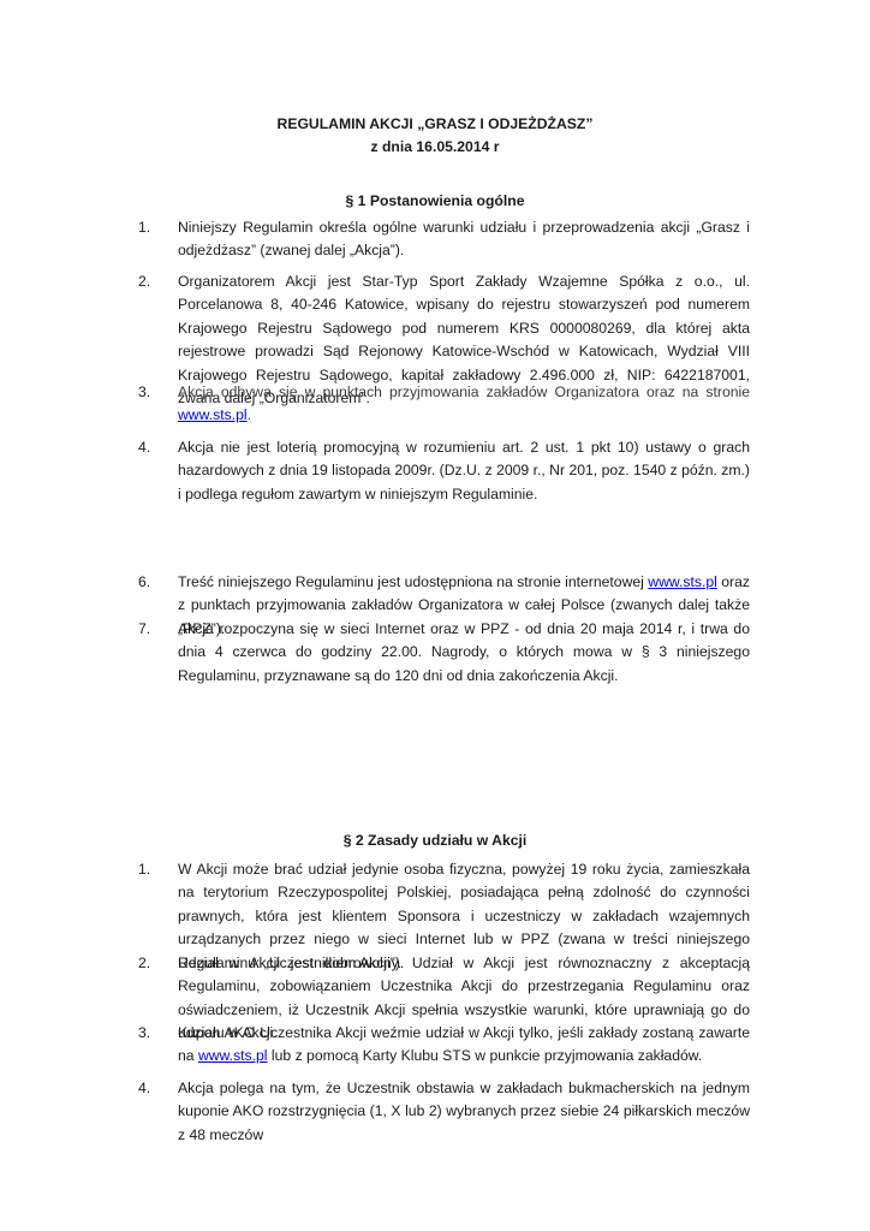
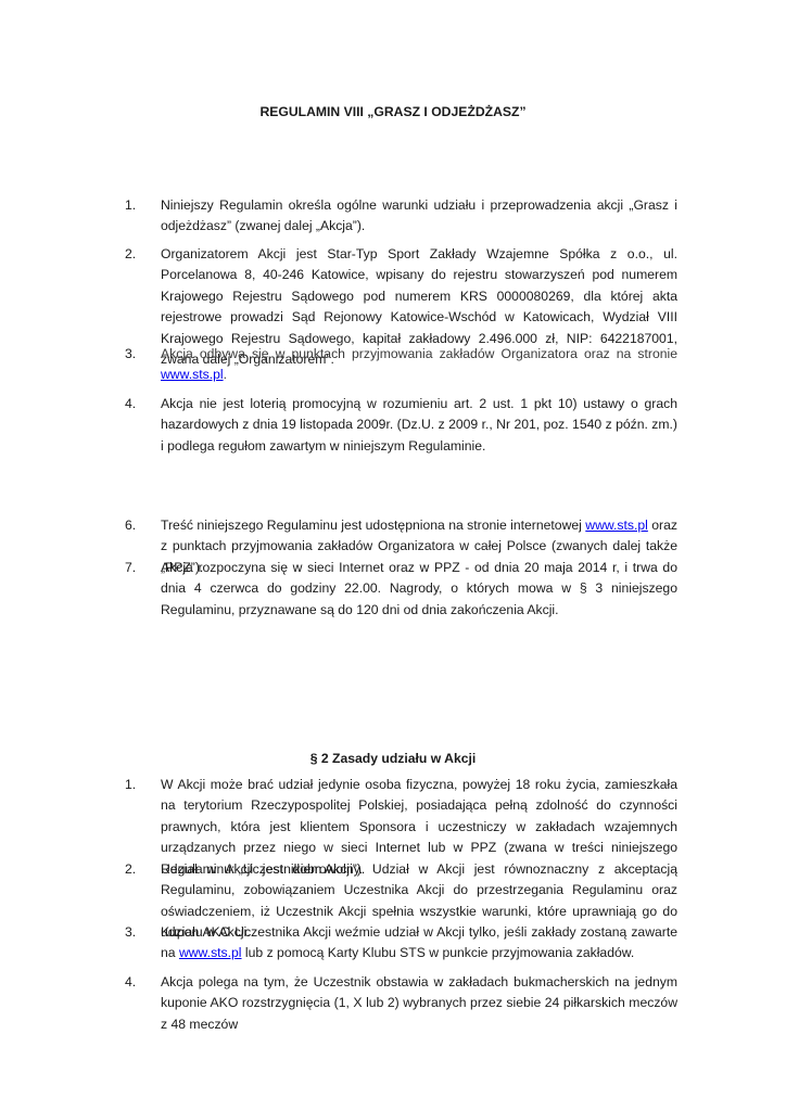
- REGULAMIN AKCJI „GRASZ I ODJEŻDŻASZ”
+ REGULAMIN VIII „GRASZ I ODJEŻDŻASZ”
- z dnia 16.05.2014 r
- § 1 Postanowienia ogólne
  1.
  Niniejszy Regulamin określa ogólne warunki udziału i przeprowadzenia akcji „Grasz i odjeżdżasz” (zwanej dalej „Akcja”).
  2.
  Organizatorem Akcji jest Star-Typ Sport Zakłady Wzajemne Spółka z o.o., ul. Porcelanowa 8, 40-246 Katowice, wpisany do rejestru stowarzyszeń pod numerem Krajowego Rejestru Sądowego pod numerem KRS 0000080269, dla której akta rejestrowe prowadzi Sąd Rejonowy Katowice-Wschód w Katowicach, Wydział VIII Krajowego Rejestru Sądowego, kapitał zakładowy 2.496.000 zł, NIP: 6422187001, zwana dalej „Organizatorem”.
  3.
  Akcja odbywa się w punktach przyjmowania zakładów Organizatora oraz na stronie www.sts.pl.
  4.
  Akcja nie jest loterią promocyjną w rozumieniu art. 2 ust. 1 pkt 10) ustawy o grach hazardowych z dnia 19 listopada 2009r. (Dz.U. z 2009 r., Nr 201, poz. 1540 z późn. zm.) i podlega regułom zawartym w niniejszym Regulaminie.
  6.
  Treść niniejszego Regulaminu jest udostępniona na stronie internetowej www.sts.pl oraz z punktach przyjmowania zakładów Organizatora w całej Polsce (zwanych dalej także „PPZ”).
  7.
  Akcja rozpoczyna się w sieci Internet oraz w PPZ - od dnia 20 maja 2014 r, i trwa do dnia 4 czerwca do godziny 22.00. Nagrody, o których mowa w § 3 niniejszego Regulaminu, przyznawane są do 120 dni od dnia zakończenia Akcji.
  § 2 Zasady udziału w Akcji
  1.
- W Akcji może brać udział jedynie osoba fizyczna, powyżej 19 roku życia, zamieszkała na terytorium Rzeczypospolitej Polskiej, posiadająca pełną zdolność do czynności prawnych, która jest klientem Sponsora i uczestniczy w zakładach wzajemnych urządzanych przez niego w sieci Internet lub w PPZ (zwana w treści niniejszego Regulaminu: „Uczestnikiem Akcji”).
+ W Akcji może brać udział jedynie osoba fizyczna, powyżej 18 roku życia, zamieszkała na terytorium Rzeczypospolitej Polskiej, posiadająca pełną zdolność do czynności prawnych, która jest klientem Sponsora i uczestniczy w zakładach wzajemnych urządzanych przez niego w sieci Internet lub w PPZ (zwana w treści niniejszego Regulaminu: „Uczestnikiem Akcji”).
  2.
  Udział w Akcji jest dobrowolny. Udział w Akcji jest równoznaczny z akceptacją Regulaminu, zobowiązaniem Uczestnika Akcji do przestrzegania Regulaminu oraz oświadczeniem, iż Uczestnik Akcji spełnia wszystkie warunki, które uprawniają go do udziału w Akcji.
  3.
  Kupon AKO Uczestnika Akcji weźmie udział w Akcji tylko, jeśli zakłady zostaną zawarte na www.sts.pl lub z pomocą Karty Klubu STS w punkcie przyjmowania zakładów.
  4.
  Akcja polega na tym, że Uczestnik obstawia w zakładach bukmacherskich na jednym kuponie AKO rozstrzygnięcia (1, X lub 2) wybranych przez siebie 24 piłkarskich meczów z 48 meczów
